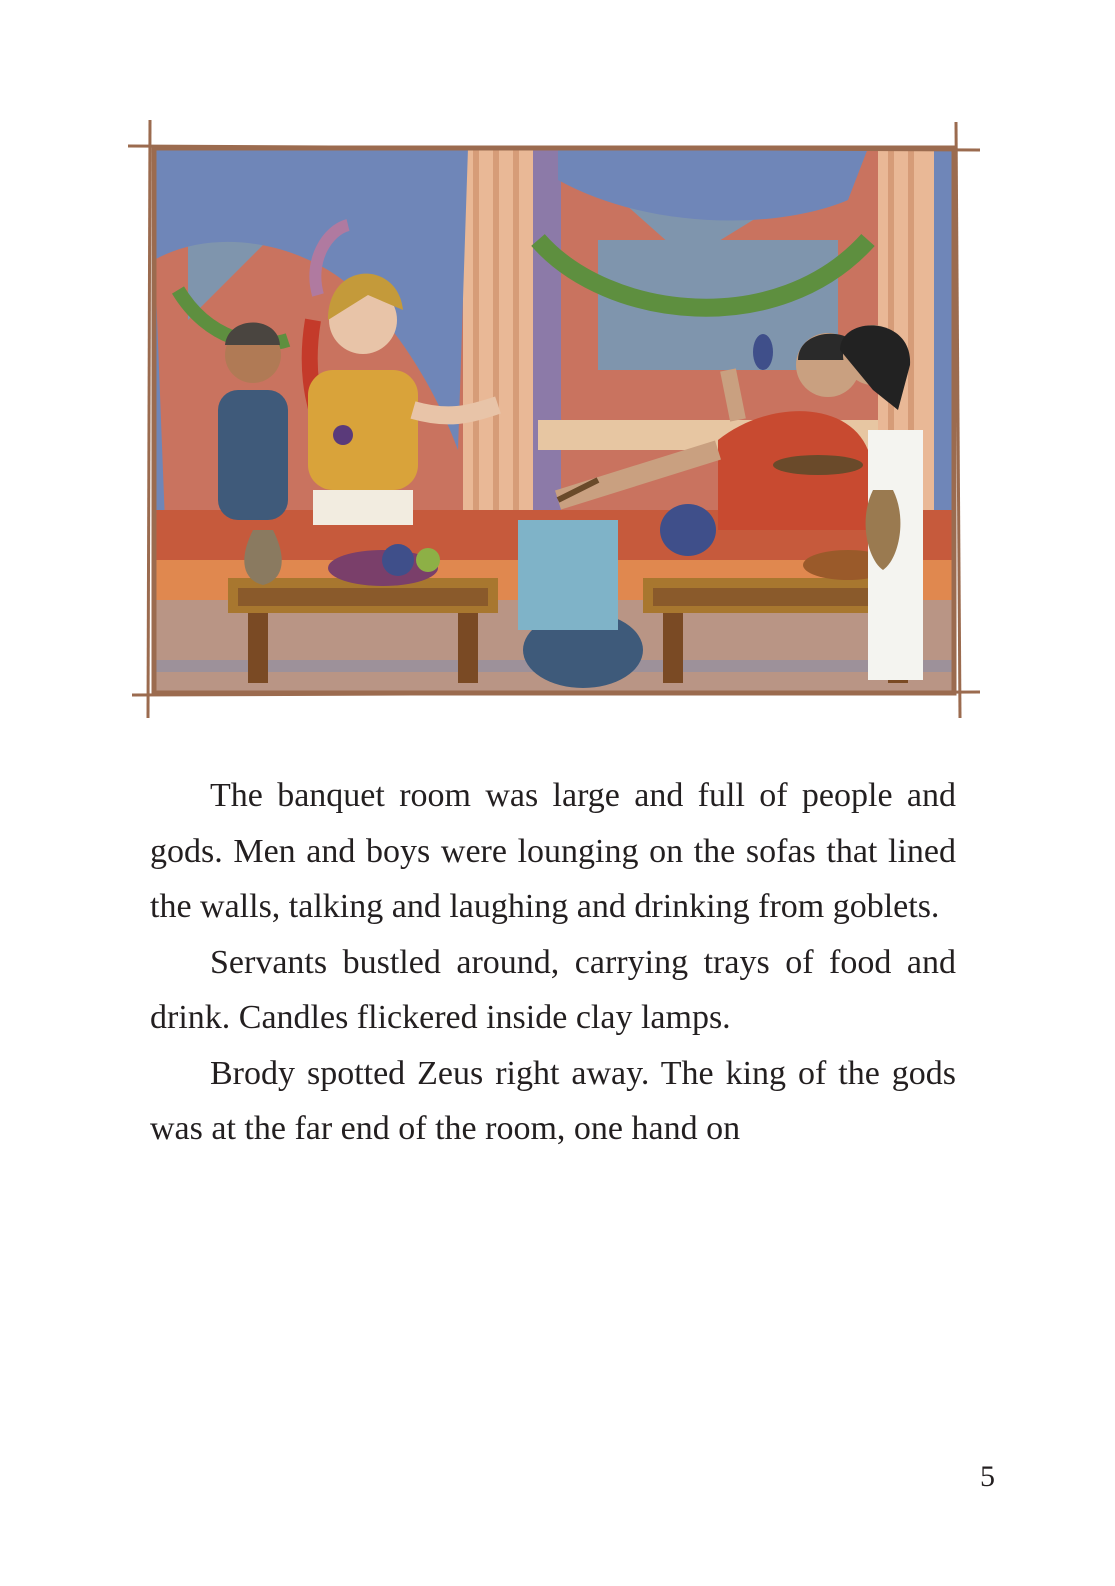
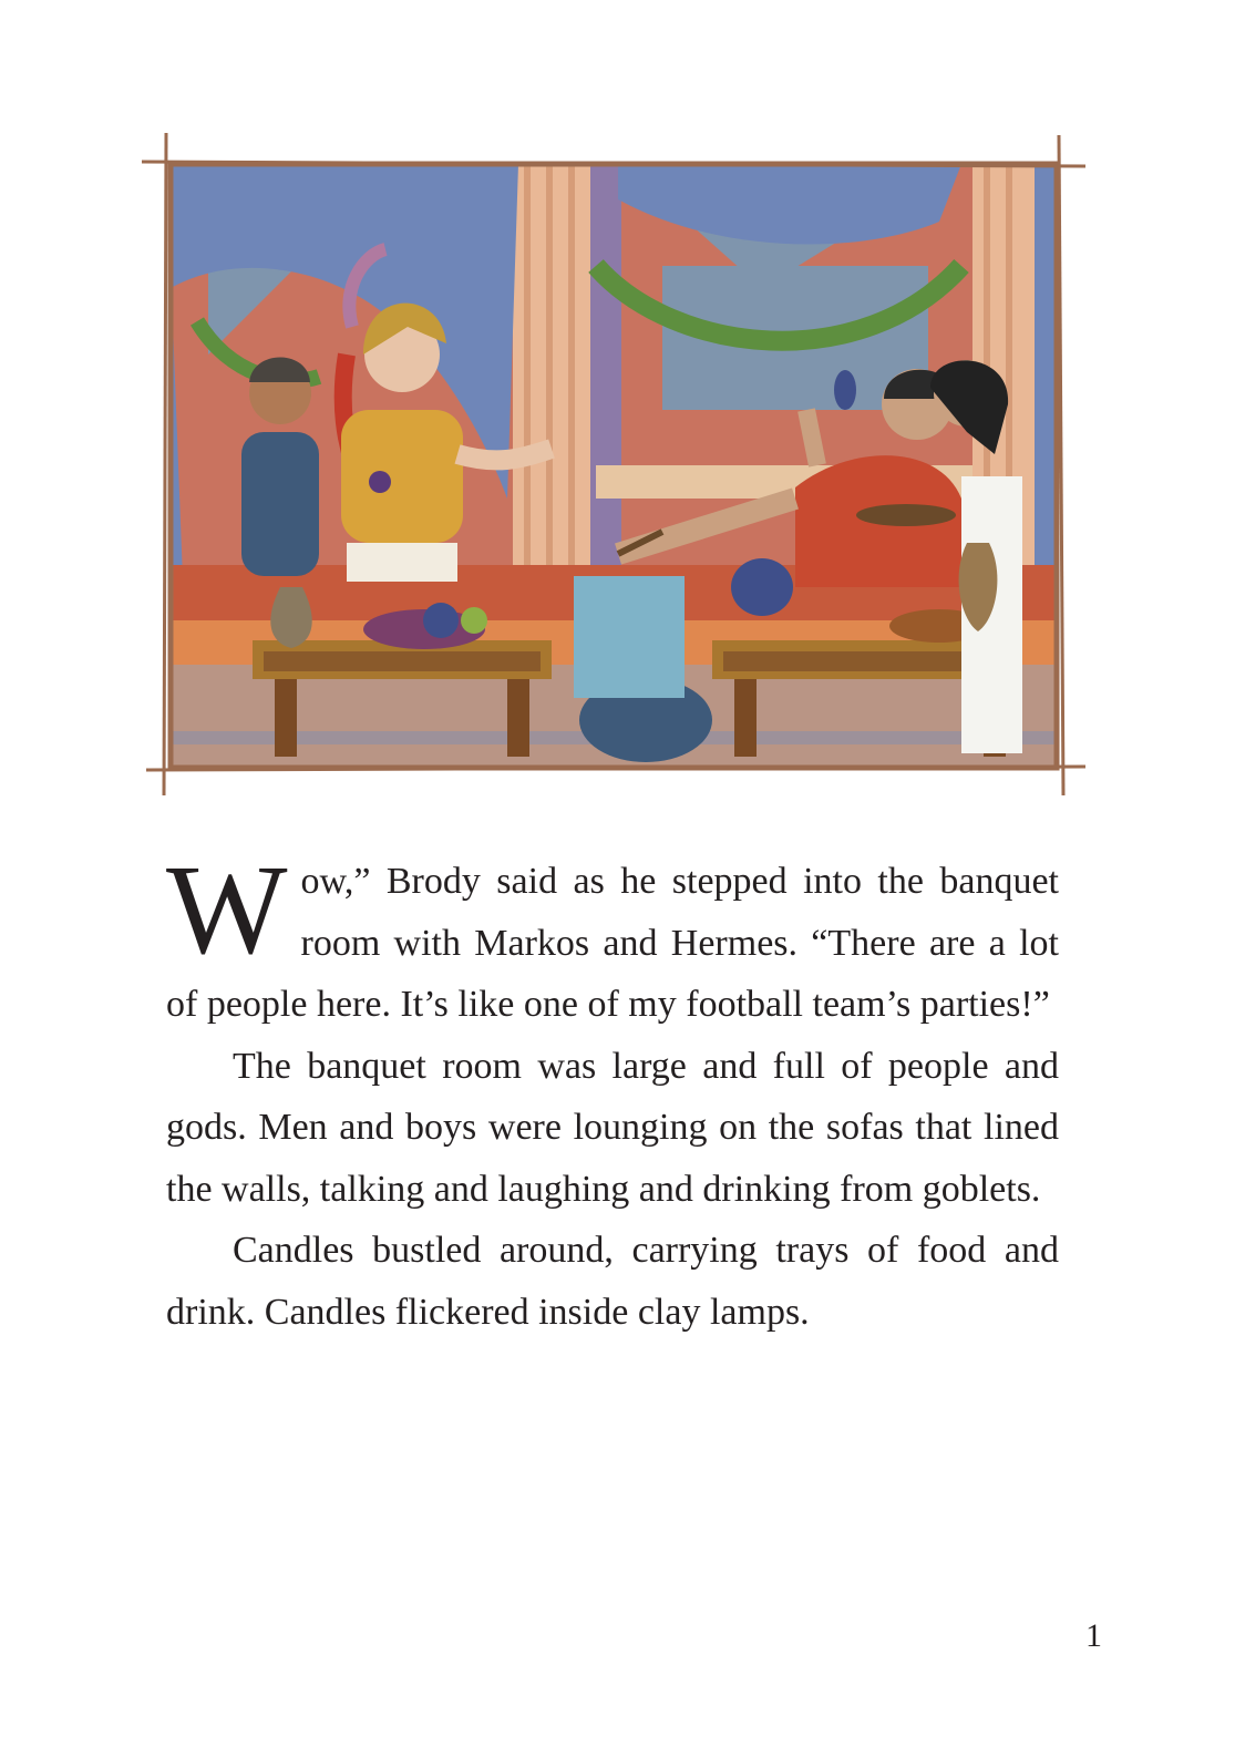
+ W
+ ow,” Brody said as he stepped into the banquet room with Markos and Hermes. “There are a lot of people here. It’s like one of my football team’s parties!”
  The banquet room was large and full of people and gods. Men and boys were lounging on the sofas that lined the walls, talking and laughing and drinking from goblets.
- Servants bustled around, carrying trays of food and drink. Candles flickered inside clay lamps.
+ Candles bustled around, carrying trays of food and drink. Candles flickered inside clay lamps.
- Brody spotted Zeus right away. The king of the gods was at the far end of the room, one hand on
- 5
+ 1
